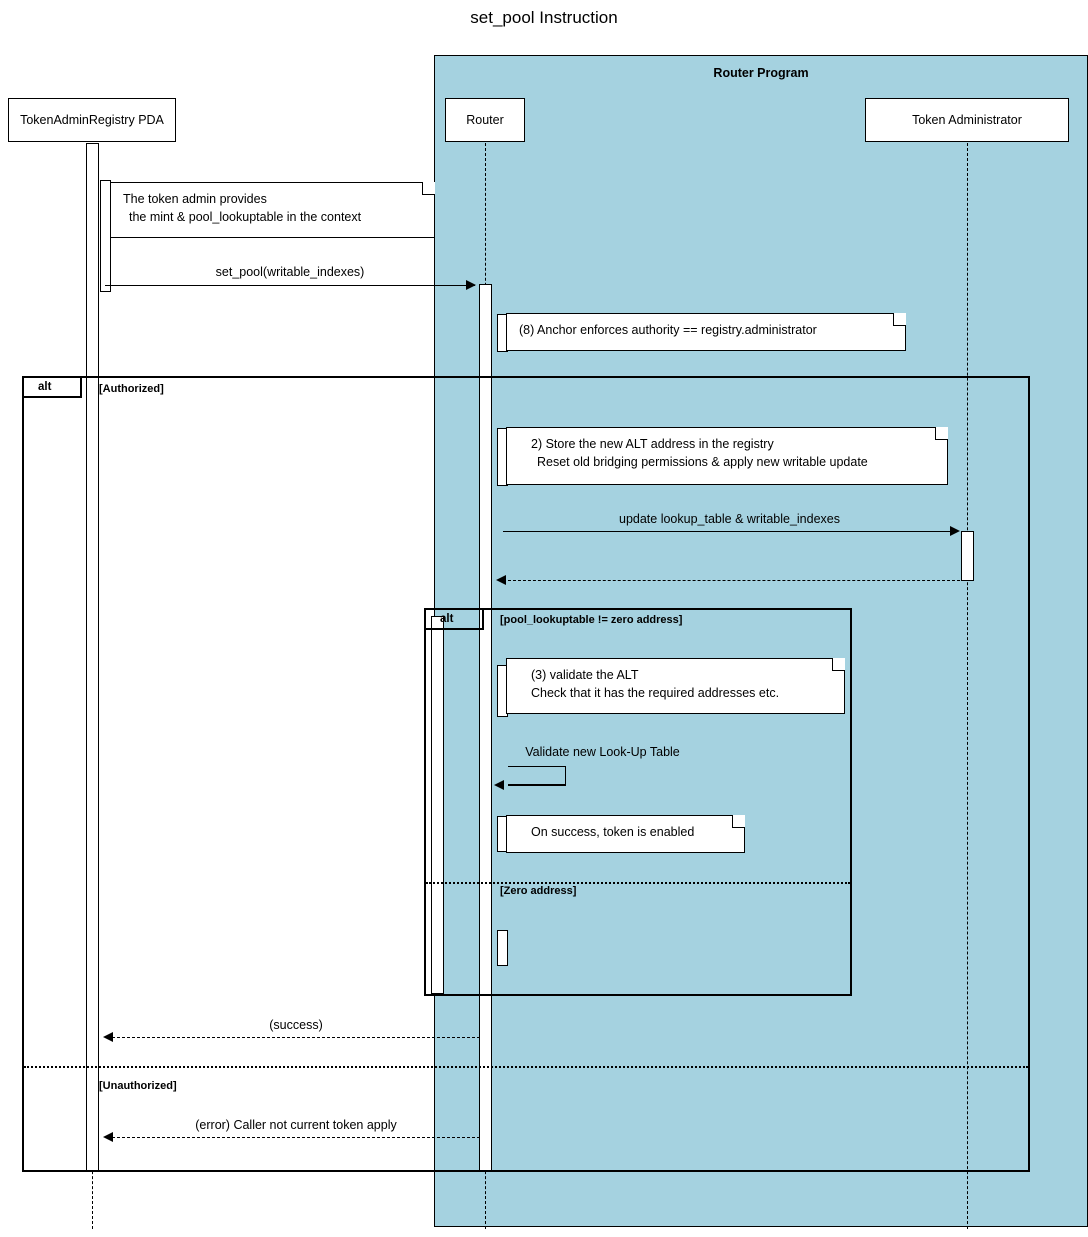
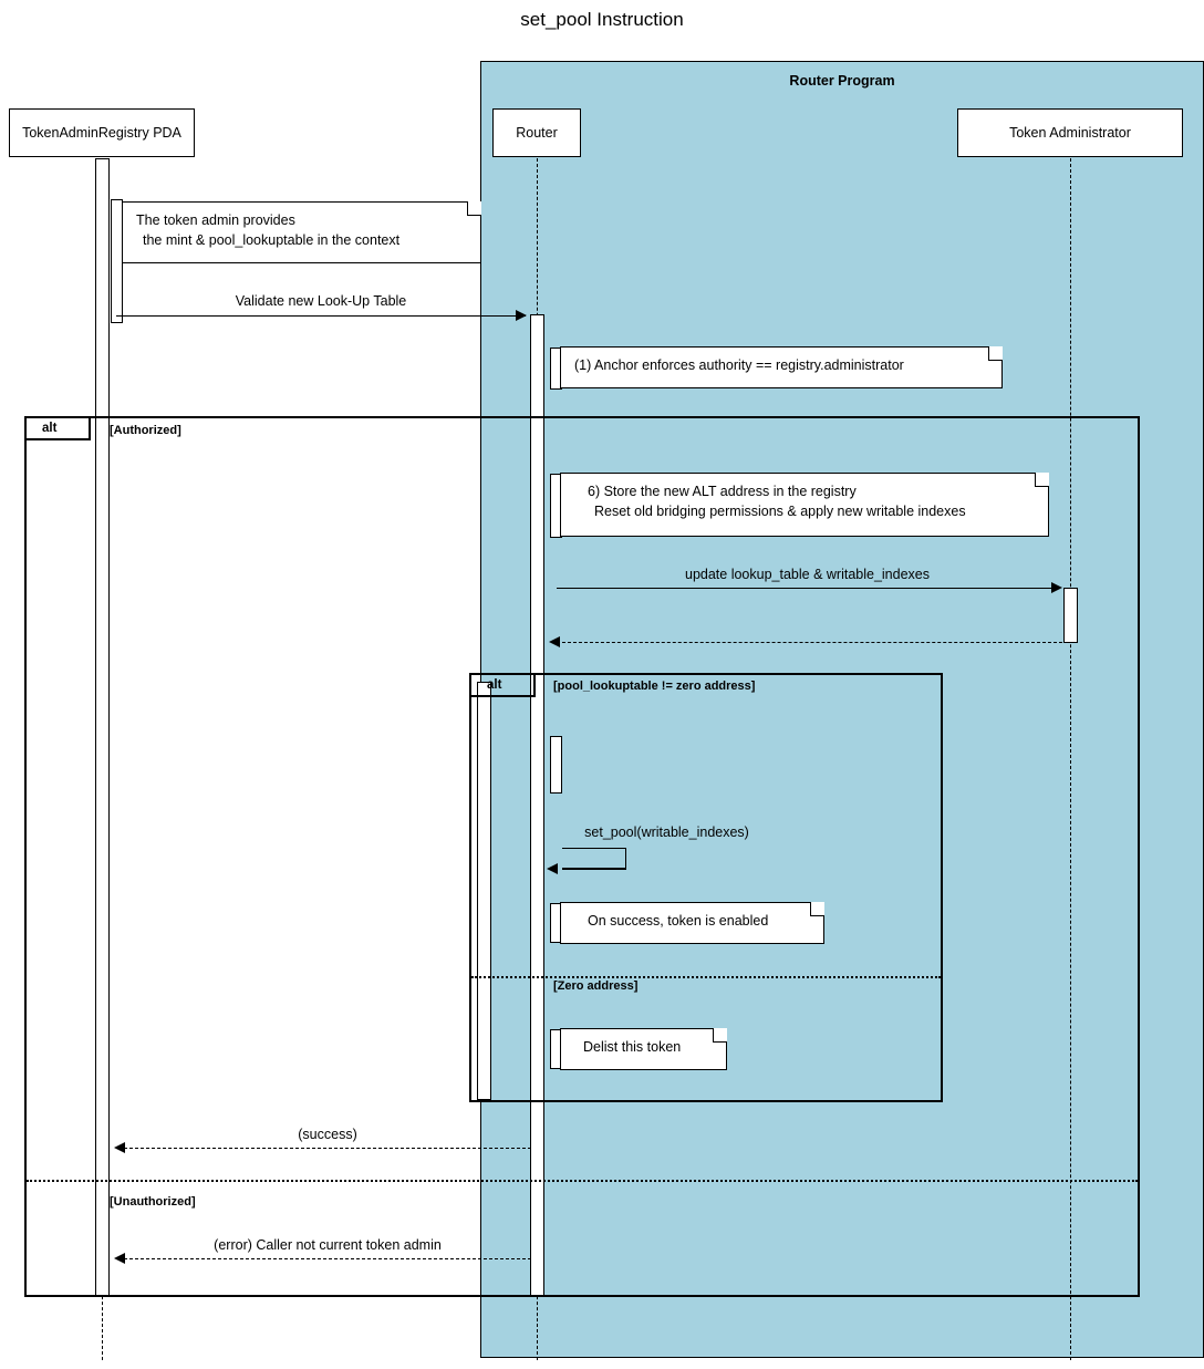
  set_pool Instruction
  Router Program
  TokenAdminRegistry PDA
  Router
  Token Administrator
  The token admin provides
  the mint & pool_lookuptable in the context
- set_pool(writable_indexes)
+ Validate new Look-Up Table
- (8) Anchor enforces authority == registry.administrator
+ (1) Anchor enforces authority == registry.administrator
  alt
  [Authorized]
  [Unauthorized]
- 2) Store the new ALT address in the registry
+ 6) Store the new ALT address in the registry
- Reset old bridging permissions & apply new writable update
+ Reset old bridging permissions & apply new writable indexes
  update lookup_table & writable_indexes
  alt
  [pool_lookuptable != zero address]
  [Zero address]
- (3) validate the ALT
- Check that it has the required addresses etc.
- Validate new Look-Up Table
+ set_pool(writable_indexes)
  On success, token is enabled
+ Delist this token
  (success)
- (error) Caller not current token apply
+ (error) Caller not current token admin
